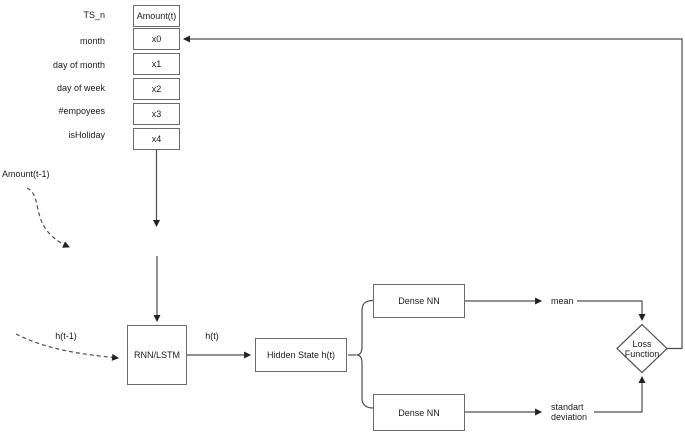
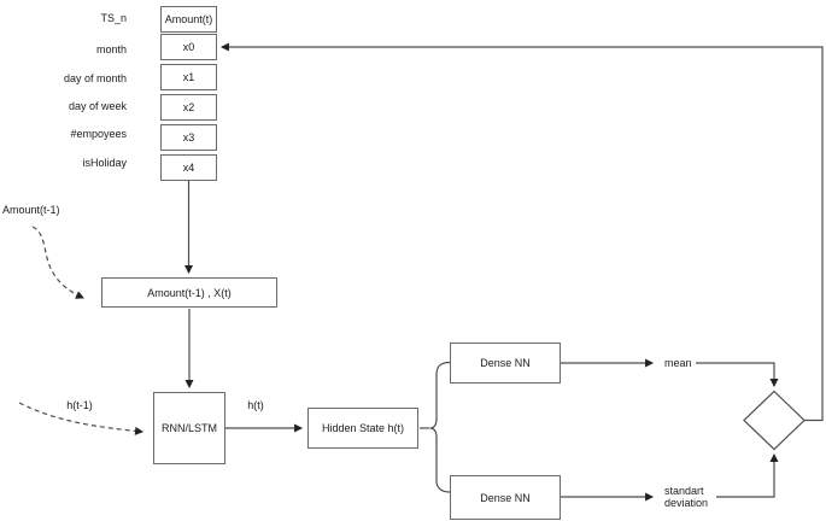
  TS_n
  month
  day of month
  day of week
  #empoyees
  isHoliday
  Amount(t)
  x0
  x1
  x2
  x3
  x4
  Amount(t-1)
  h(t-1)
  h(t)
  mean
  standart
  deviation
+ Amount(t-1) , X(t)
  RNN/LSTM
  Hidden State h(t)
  Dense NN
  Dense NN
- Loss
- Function
